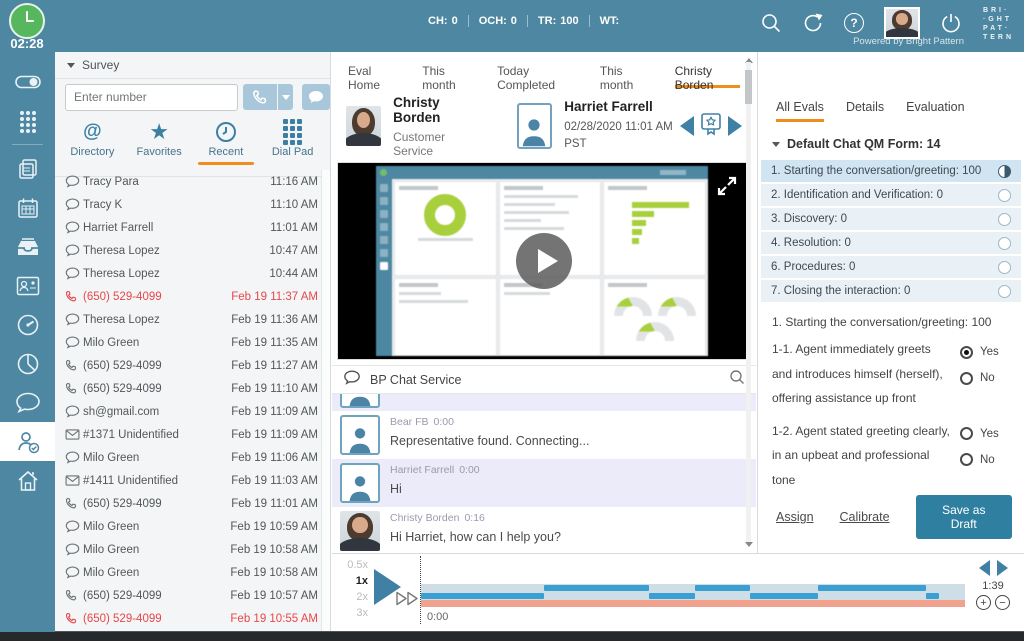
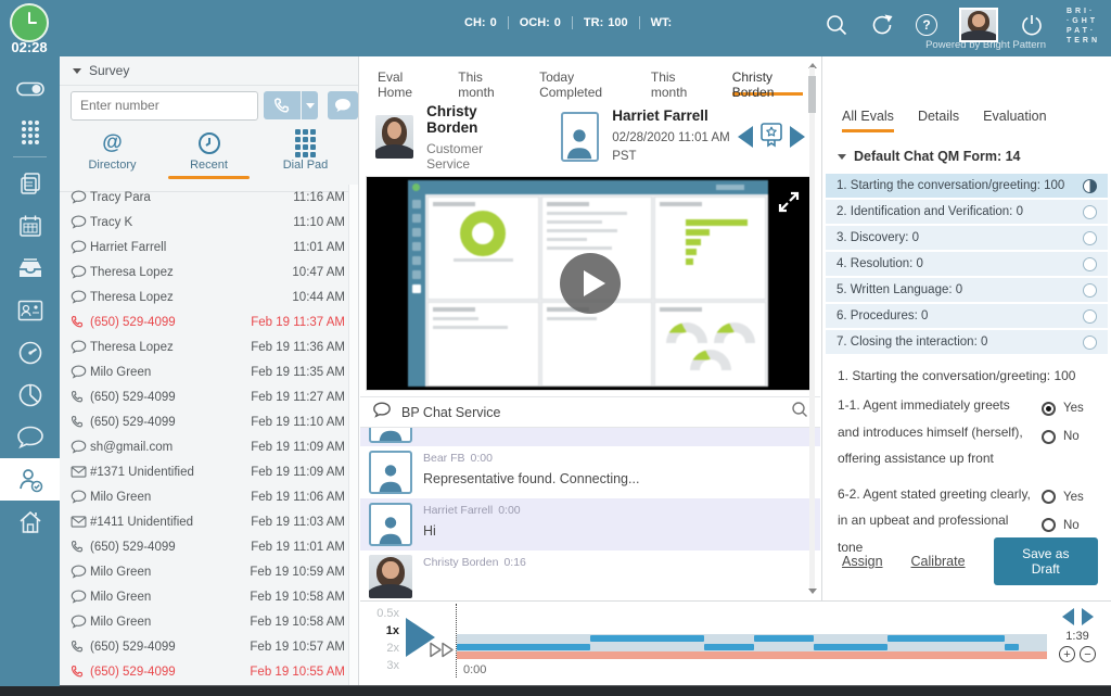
  02:28
  CH:
  0
  OCH:
  0
  TR:
  100
  WT:
  ?
  Powered by Bright Pattern
  Survey
  Enter number
  @
  Directory
- ★
- Favorites
  Recent
  Dial Pad
  Tracy Para
  11:16 AM
  Tracy K
  11:10 AM
  Harriet Farrell
  11:01 AM
  Theresa Lopez
  10:47 AM
  Theresa Lopez
  10:44 AM
  (650) 529-4099
  Feb 19 11:37 AM
  Theresa Lopez
  Feb 19 11:36 AM
  Milo Green
  Feb 19 11:35 AM
  (650) 529-4099
  Feb 19 11:27 AM
  (650) 529-4099
  Feb 19 11:10 AM
  sh@gmail.com
  Feb 19 11:09 AM
  #1371 Unidentified
  Feb 19 11:09 AM
  Milo Green
  Feb 19 11:06 AM
  #1411 Unidentified
  Feb 19 11:03 AM
  (650) 529-4099
  Feb 19 11:01 AM
  Milo Green
  Feb 19 10:59 AM
  Milo Green
  Feb 19 10:58 AM
  Milo Green
  Feb 19 10:58 AM
  (650) 529-4099
  Feb 19 10:57 AM
  (650) 529-4099
  Feb 19 10:55 AM
  Eval Home
  This month
  Today Completed
  This month
  Christy Borden
  Christy Borden
  Customer Service
  Harriet Farrell
  02/28/2020 11:01 AM PST
  BP Chat Service
  Bear FB
  0:00
  Representative found. Connecting...
  Harriet Farrell
  0:00
  Hi
  Christy Borden
  0:16
- Hi Harriet, how can I help you?
  All Evals
  Details
  Evaluation
  Default Chat QM Form: 14
  1. Starting the conversation/greeting: 100
  2. Identification and Verification: 0
  3. Discovery: 0
  4. Resolution: 0
+ 5. Written Language: 0
  6. Procedures: 0
  7. Closing the interaction: 0
  1. Starting the conversation/greeting: 100
  1-1. Agent immediately greets and introduces himself (herself), offering assistance up front
  Yes
  No
- 1-2. Agent stated greeting clearly, in an upbeat and professional tone
+ 6-2. Agent stated greeting clearly, in an upbeat and professional tone
  Yes
  No
  Assign
  Calibrate
  Save as Draft
  0.5x
  1x
  2x
  3x
  0:00
  1:39
  +
  −
